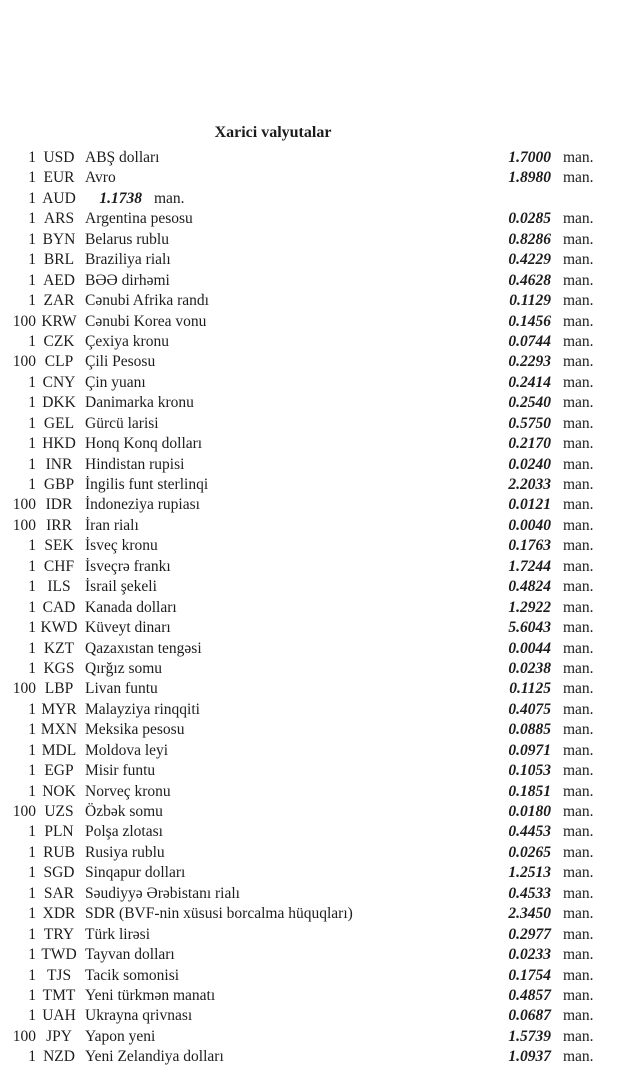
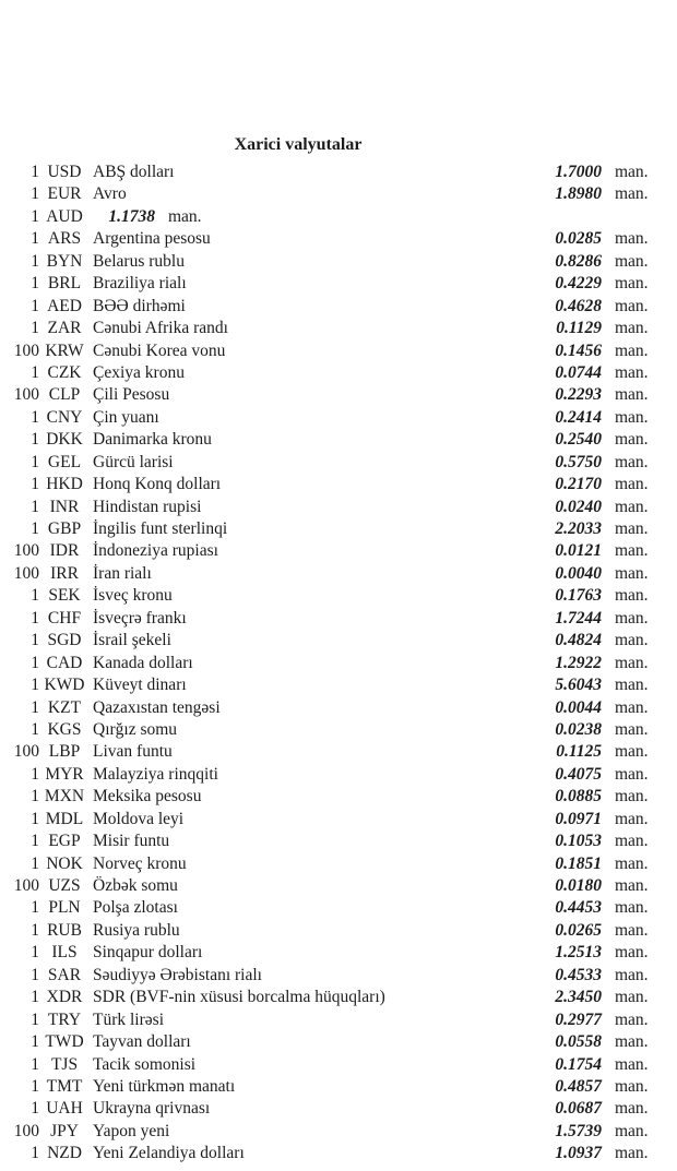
  Xarici valyutalar
  1
  USD
  ABŞ dolları
  1.7000
  man.
  1
  EUR
  Avro
  1.8980
  man.
  1
  AUD
  1.1738
  man.
  1
  ARS
  Argentina pesosu
  0.0285
  man.
  1
  BYN
  Belarus rublu
  0.8286
  man.
  1
  BRL
  Braziliya rialı
  0.4229
  man.
  1
  AED
  BƏƏ dirhəmi
  0.4628
  man.
  1
  ZAR
  Cənubi Afrika randı
  0.1129
  man.
  100
  KRW
  Cənubi Korea vonu
  0.1456
  man.
  1
  CZK
  Çexiya kronu
  0.0744
  man.
  100
  CLP
  Çili Pesosu
  0.2293
  man.
  1
  CNY
  Çin yuanı
  0.2414
  man.
  1
  DKK
  Danimarka kronu
  0.2540
  man.
  1
  GEL
  Gürcü larisi
  0.5750
  man.
  1
  HKD
  Honq Konq dolları
  0.2170
  man.
  1
  INR
  Hindistan rupisi
  0.0240
  man.
  1
  GBP
  İngilis funt sterlinqi
  2.2033
  man.
  100
  IDR
  İndoneziya rupiası
  0.0121
  man.
  100
  IRR
  İran rialı
  0.0040
  man.
  1
  SEK
  İsveç kronu
  0.1763
  man.
  1
  CHF
  İsveçrə frankı
  1.7244
  man.
  1
- ILS
+ SGD
  İsrail şekeli
  0.4824
  man.
  1
  CAD
  Kanada dolları
  1.2922
  man.
  1
  KWD
  Küveyt dinarı
  5.6043
  man.
  1
  KZT
  Qazaxıstan tengəsi
  0.0044
  man.
  1
  KGS
  Qırğız somu
  0.0238
  man.
  100
  LBP
  Livan funtu
  0.1125
  man.
  1
  MYR
  Malayziya rinqqiti
  0.4075
  man.
  1
  MXN
  Meksika pesosu
  0.0885
  man.
  1
  MDL
  Moldova leyi
  0.0971
  man.
  1
  EGP
  Misir funtu
  0.1053
  man.
  1
  NOK
  Norveç kronu
  0.1851
  man.
  100
  UZS
  Özbək somu
  0.0180
  man.
  1
  PLN
  Polşa zlotası
  0.4453
  man.
  1
  RUB
  Rusiya rublu
  0.0265
  man.
  1
- SGD
+ ILS
  Sinqapur dolları
  1.2513
  man.
  1
  SAR
  Səudiyyə Ərəbistanı rialı
  0.4533
  man.
  1
  XDR
  SDR (BVF-nin xüsusi borcalma hüquqları)
  2.3450
  man.
  1
  TRY
  Türk lirəsi
  0.2977
  man.
  1
  TWD
  Tayvan dolları
- 0.0233
+ 0.0558
  man.
  1
  TJS
  Tacik somonisi
  0.1754
  man.
  1
  TMT
  Yeni türkmən manatı
  0.4857
  man.
  1
  UAH
  Ukrayna qrivnası
  0.0687
  man.
  100
  JPY
  Yapon yeni
  1.5739
  man.
  1
  NZD
  Yeni Zelandiya dolları
  1.0937
  man.
